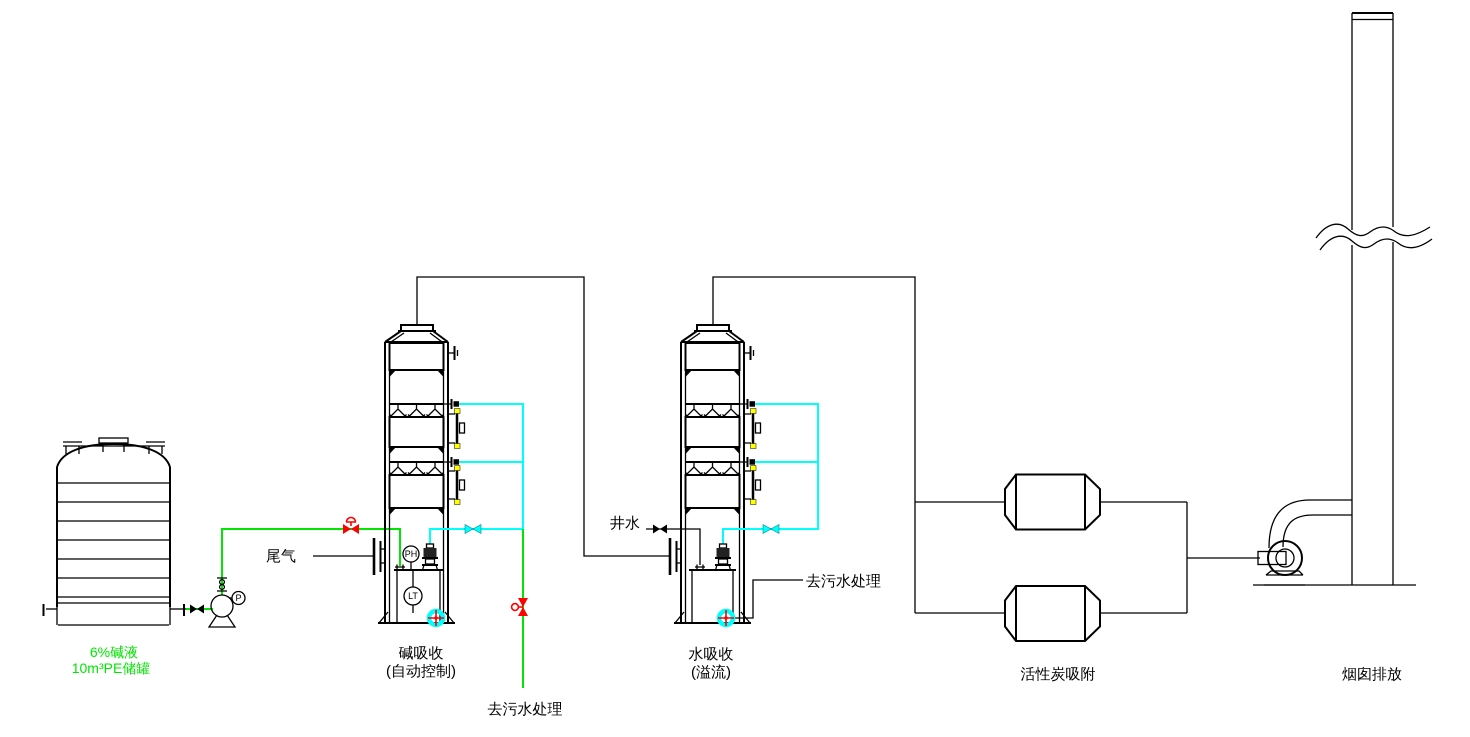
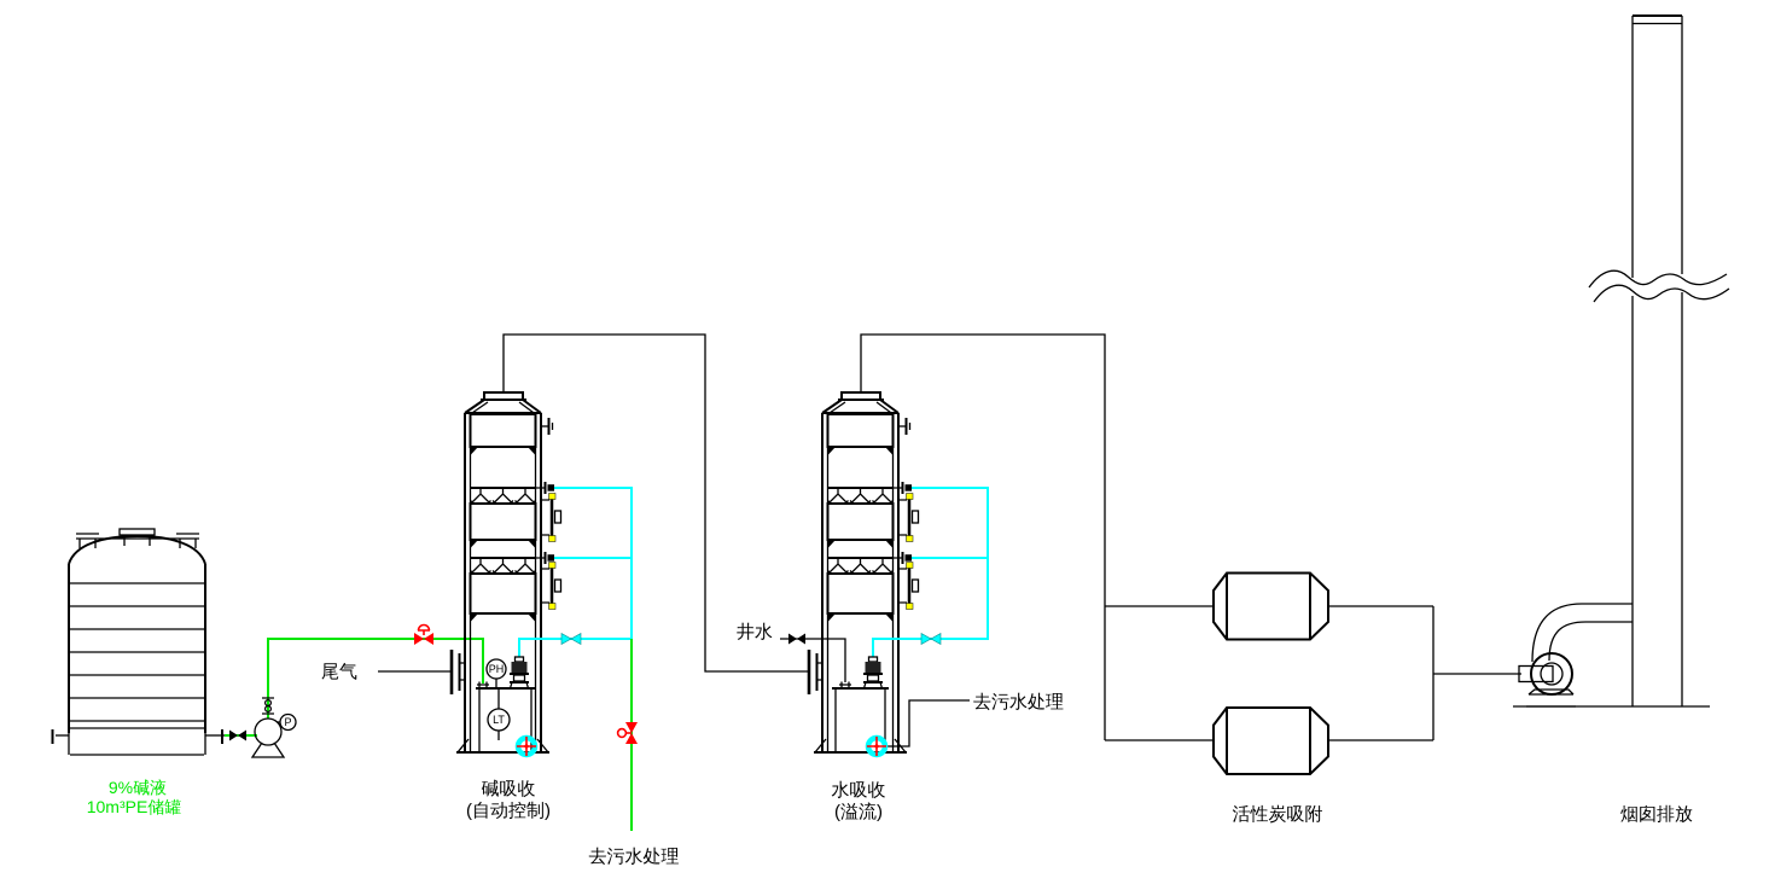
- 6%碱液
+ 9%碱液
  10m³PE储罐
  P
  尾气
  去污水处理
  PH
  LT
  碱吸收
  (自动控制)
  井水
  去污水处理
  水吸收
  (溢流)
  活性炭吸附
  烟囱排放
